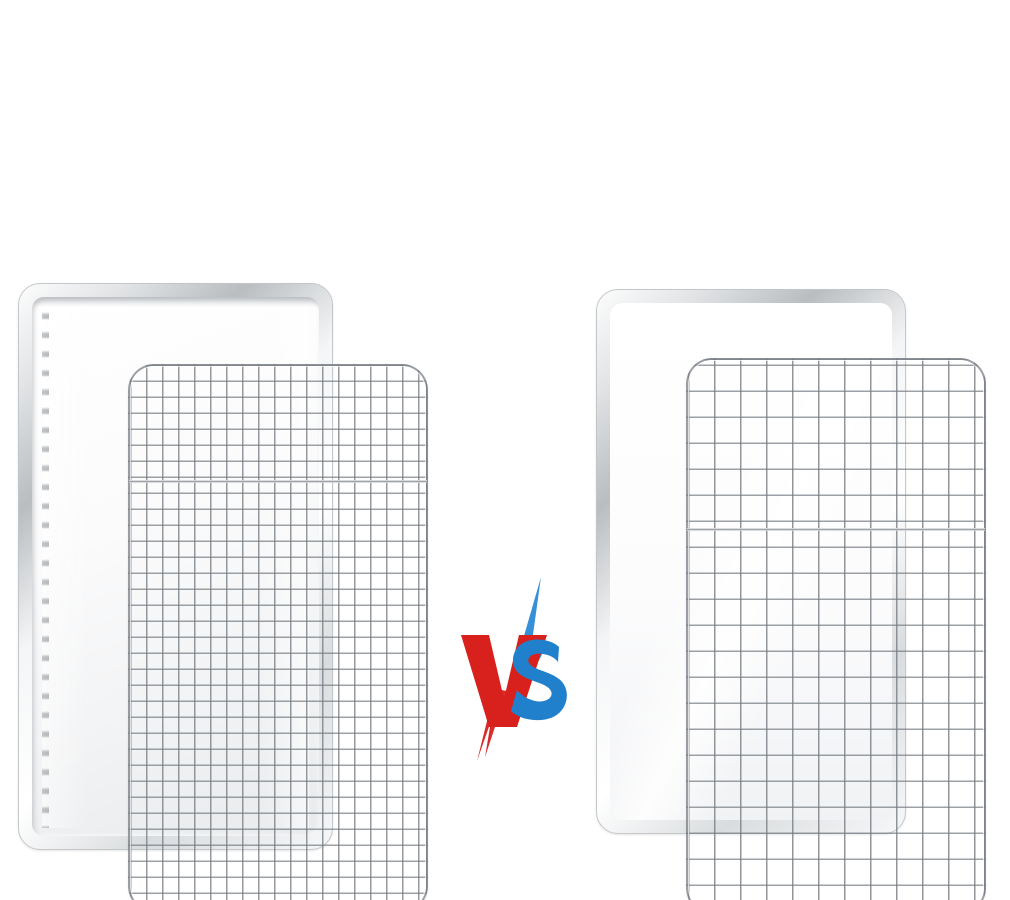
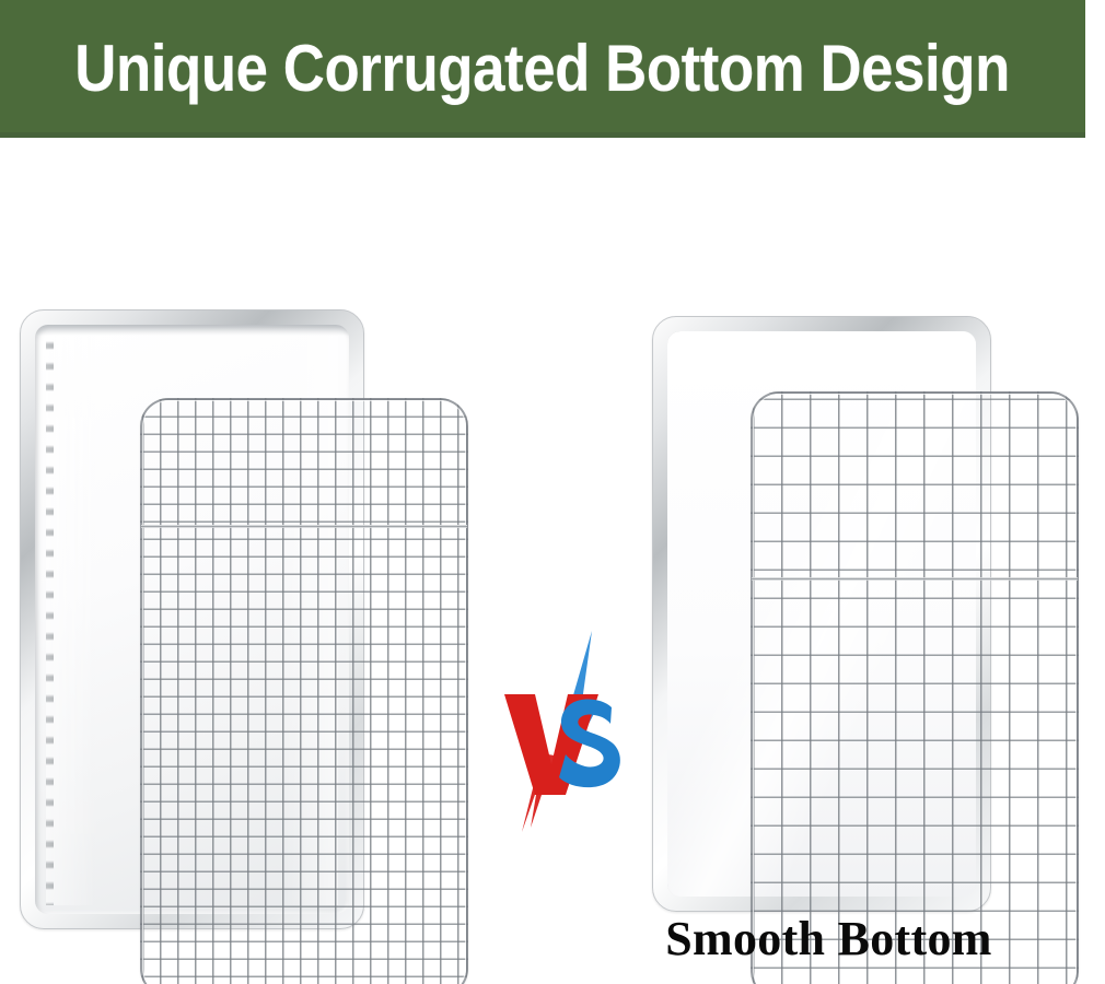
+ Unique Corrugated Bottom Design
+ Smooth Bottom
